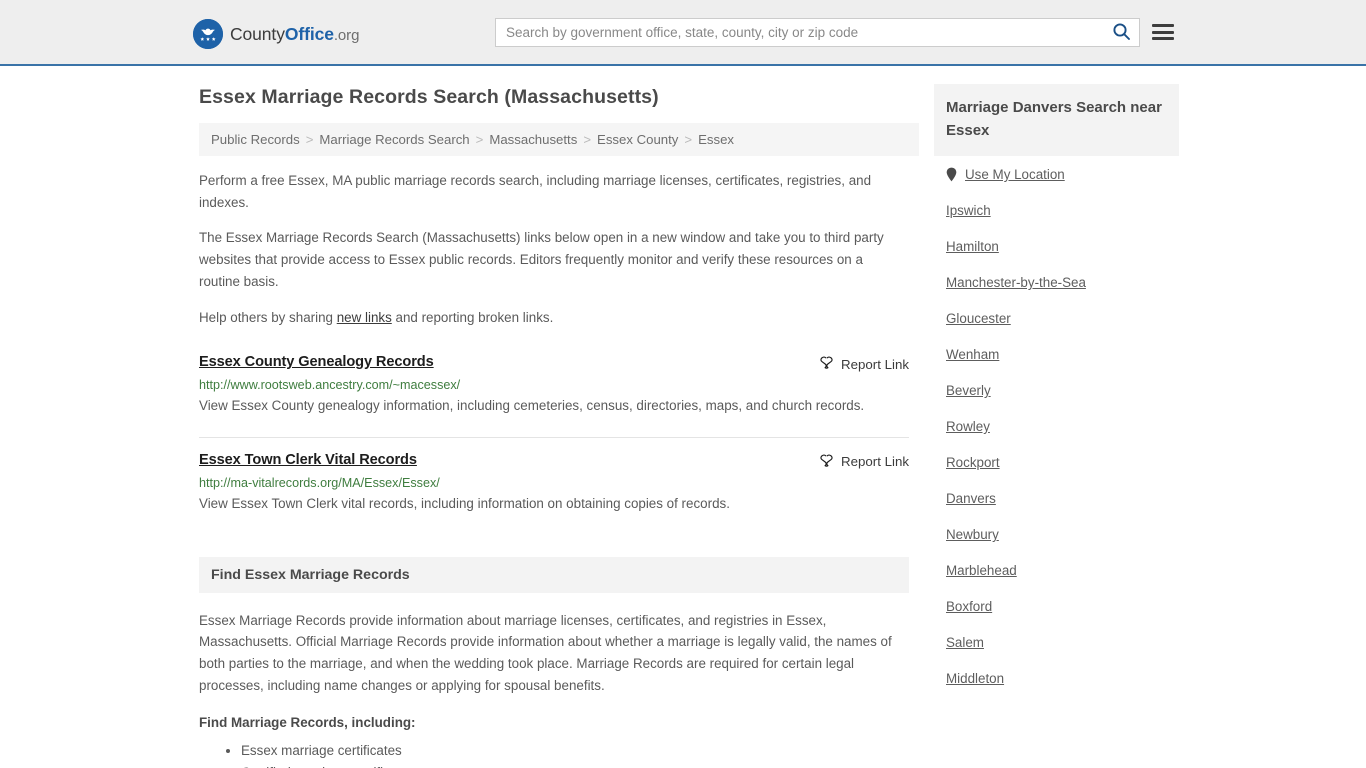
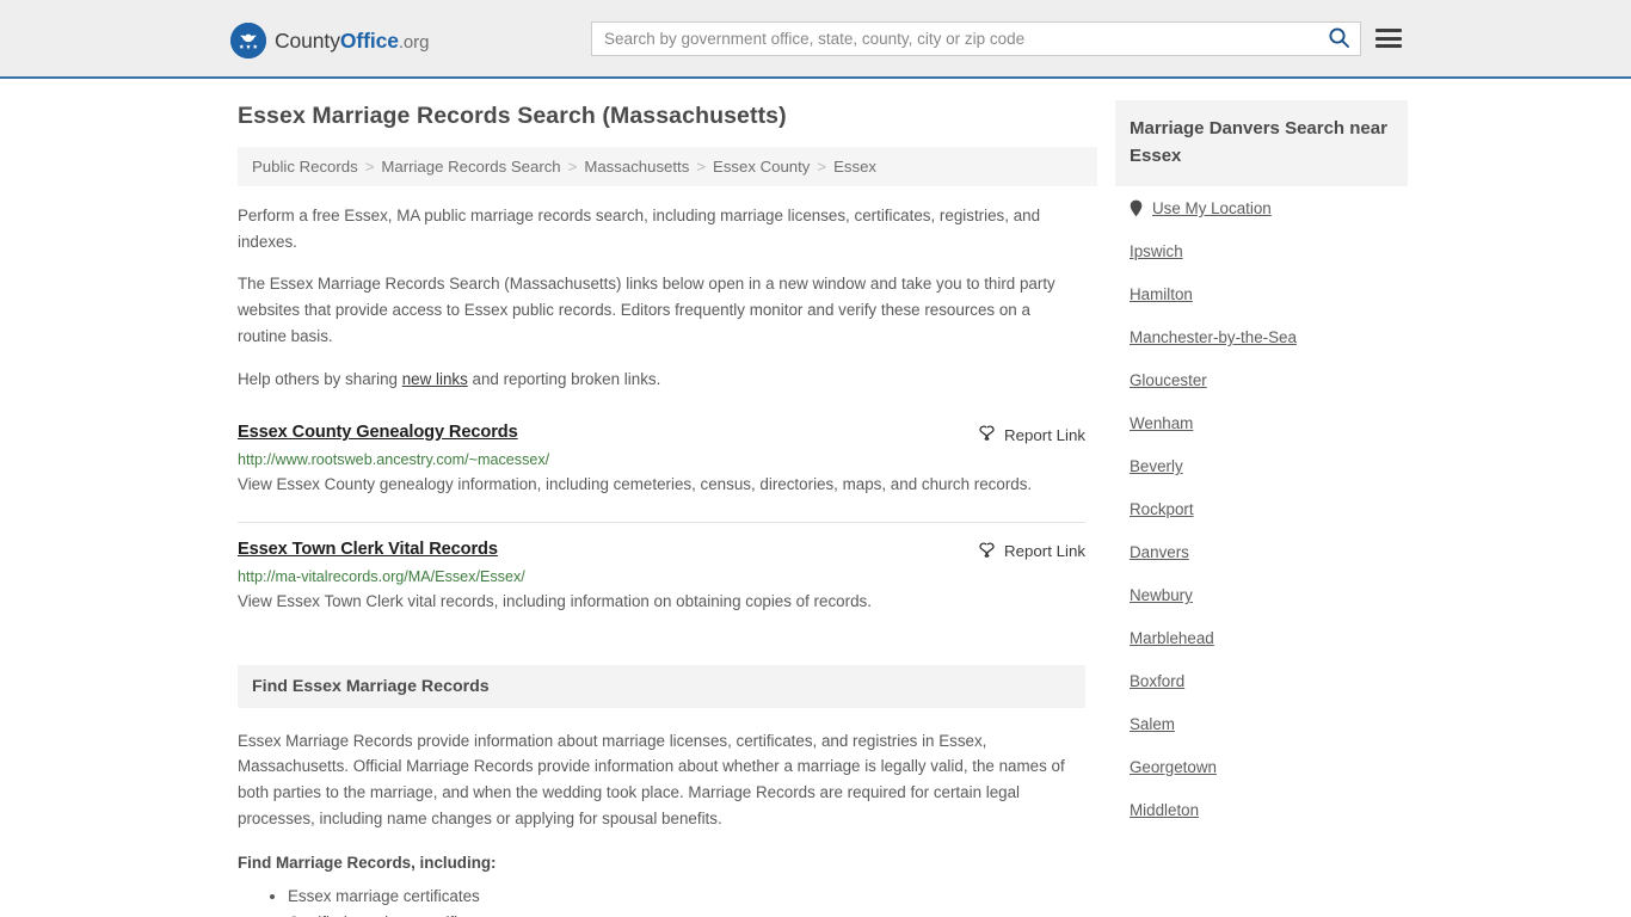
  CountyOffice.org
  Search by government office, state, county, city or zip code
  Essex Marriage Records Search (Massachusetts)
  Public Records
  >
  Marriage Records Search
  >
  Massachusetts
  >
  Essex County
  >
  Essex
  Perform a free Essex, MA public marriage records search, including marriage licenses, certificates, registries, and indexes.
  The Essex Marriage Records Search (Massachusetts) links below open in a new window and take you to third party websites that provide access to Essex public records. Editors frequently monitor and verify these resources on a routine basis.
  Help others by sharing new links and reporting broken links.
  Essex County Genealogy Records
  Report Link
  http://www.rootsweb.ancestry.com/~macessex/
  View Essex County genealogy information, including cemeteries, census, directories, maps, and church records.
  Essex Town Clerk Vital Records
  Report Link
  http://ma-vitalrecords.org/MA/Essex/Essex/
  View Essex Town Clerk vital records, including information on obtaining copies of records.
  Find Essex Marriage Records
  Essex Marriage Records provide information about marriage licenses, certificates, and registries in Essex, Massachusetts. Official Marriage Records provide information about whether a marriage is legally valid, the names of both parties to the marriage, and when the wedding took place. Marriage Records are required for certain legal processes, including name changes or applying for spousal benefits.
  Find Marriage Records, including:
  Essex marriage certificates
  Marriage Danvers Search near Essex
  Use My Location
  Ipswich
  Hamilton
  Manchester-by-the-Sea
  Gloucester
  Wenham
  Beverly
- Rowley
  Rockport
  Danvers
  Newbury
  Marblehead
  Boxford
  Salem
+ Georgetown
  Middleton
